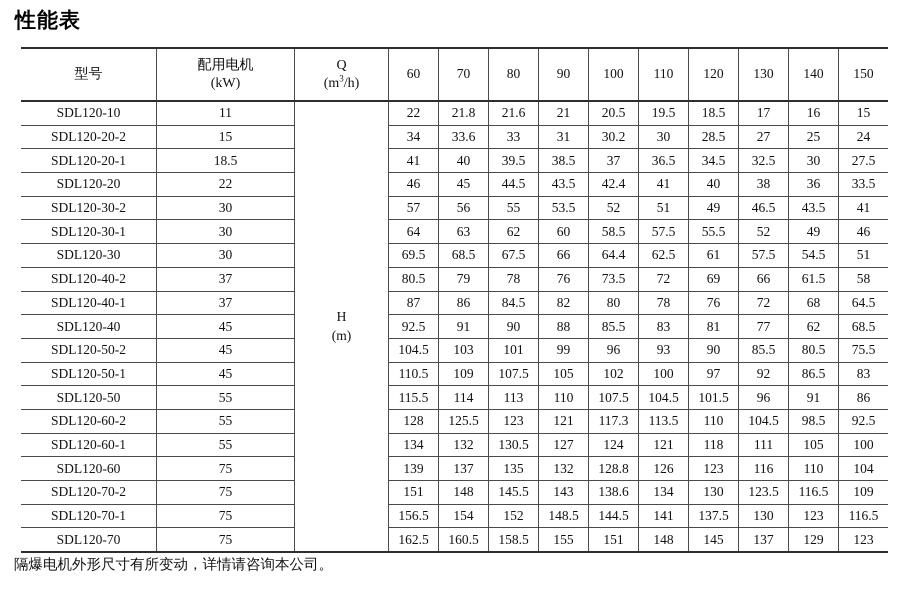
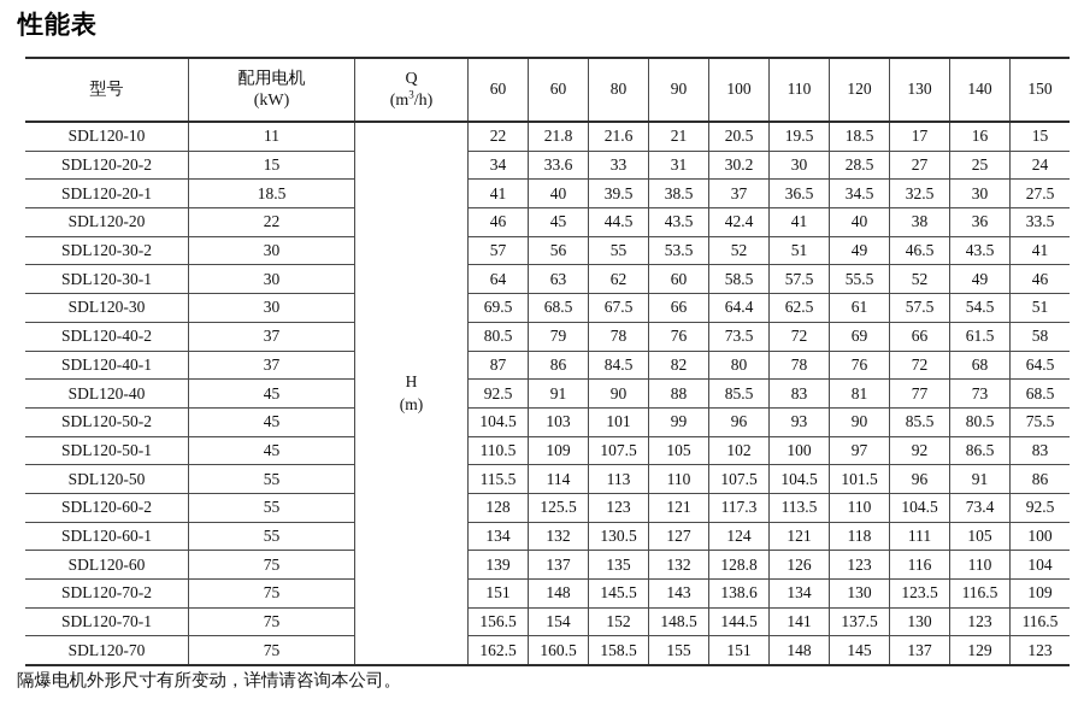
  性能表
- 型号	配用电机 (kW)	Q (m3/h)	60	70	80	90	100	110	120	130	140	150
+ 型号	配用电机 (kW)	Q (m3/h)	60	60	80	90	100	110	120	130	140	150
  SDL120-10	11	H(m)	22	21.8	21.6	21	20.5	19.5	18.5	17	16	15
  SDL120-20-2	15	34	33.6	33	31	30.2	30	28.5	27	25	24
  SDL120-20-1	18.5	41	40	39.5	38.5	37	36.5	34.5	32.5	30	27.5
  SDL120-20	22	46	45	44.5	43.5	42.4	41	40	38	36	33.5
  SDL120-30-2	30	57	56	55	53.5	52	51	49	46.5	43.5	41
  SDL120-30-1	30	64	63	62	60	58.5	57.5	55.5	52	49	46
  SDL120-30	30	69.5	68.5	67.5	66	64.4	62.5	61	57.5	54.5	51
  SDL120-40-2	37	80.5	79	78	76	73.5	72	69	66	61.5	58
  SDL120-40-1	37	87	86	84.5	82	80	78	76	72	68	64.5
- SDL120-40	45	92.5	91	90	88	85.5	83	81	77	62	68.5
+ SDL120-40	45	92.5	91	90	88	85.5	83	81	77	73	68.5
  SDL120-50-2	45	104.5	103	101	99	96	93	90	85.5	80.5	75.5
  SDL120-50-1	45	110.5	109	107.5	105	102	100	97	92	86.5	83
  SDL120-50	55	115.5	114	113	110	107.5	104.5	101.5	96	91	86
- SDL120-60-2	55	128	125.5	123	121	117.3	113.5	110	104.5	98.5	92.5
+ SDL120-60-2	55	128	125.5	123	121	117.3	113.5	110	104.5	73.4	92.5
  SDL120-60-1	55	134	132	130.5	127	124	121	118	111	105	100
  SDL120-60	75	139	137	135	132	128.8	126	123	116	110	104
  SDL120-70-2	75	151	148	145.5	143	138.6	134	130	123.5	116.5	109
  SDL120-70-1	75	156.5	154	152	148.5	144.5	141	137.5	130	123	116.5
  SDL120-70	75	162.5	160.5	158.5	155	151	148	145	137	129	123
  隔爆电机外形尺寸有所变动，详情请咨询本公司。
